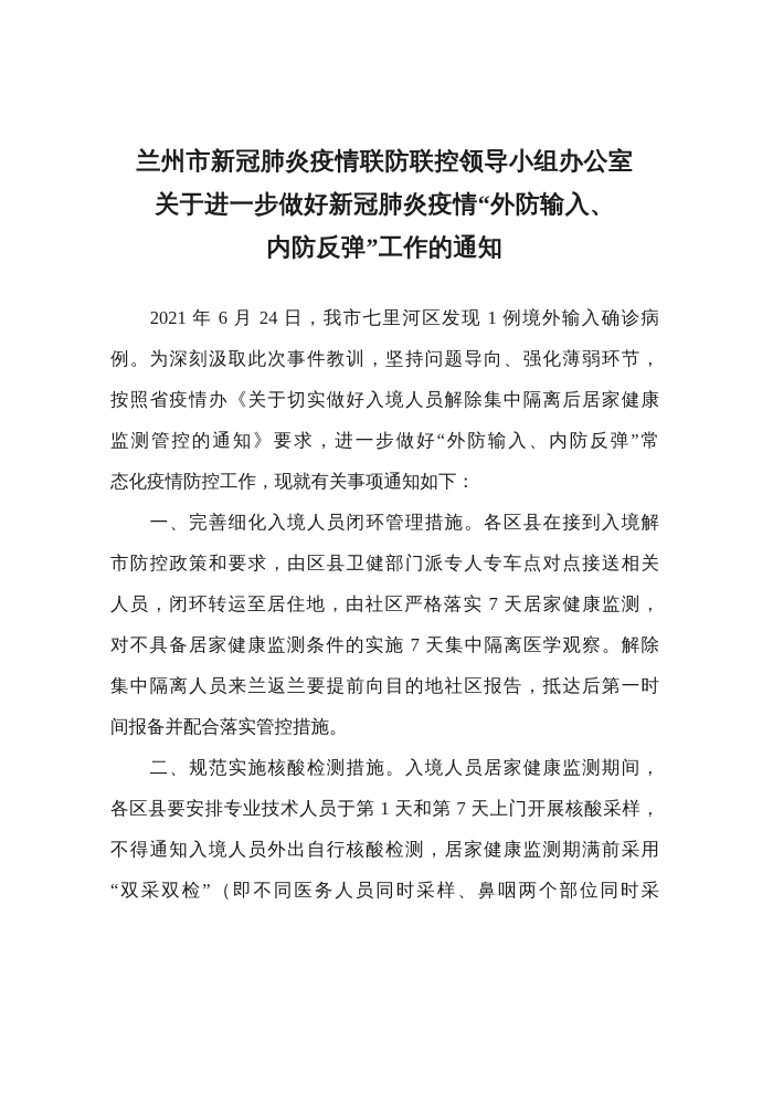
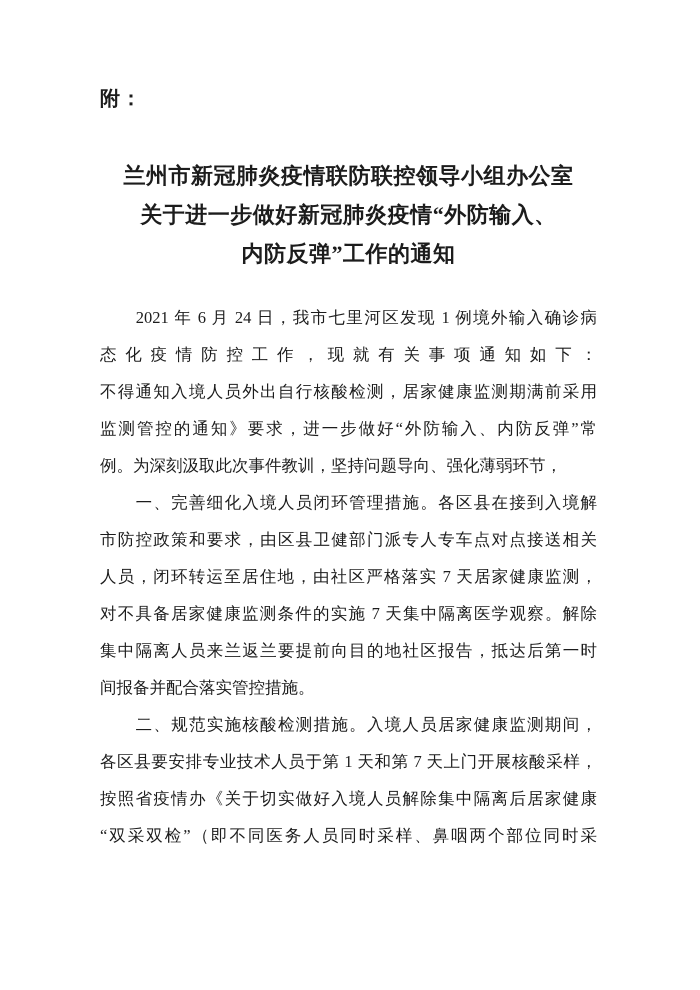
+ 附：
  兰州市新冠肺炎疫情联防联控领导小组办公室
  关于进一步做好新冠肺炎疫情“外防输入、
  内防反弹”工作的通知
  2021 年 6 月 24 日，我市七里河区发现 1 例境外输入确诊病
- 例。为深刻汲取此次事件教训，坚持问题导向、强化薄弱环节，
+ 态化疫情防控工作，现就有关事项通知如下：
- 按照省疫情办《关于切实做好入境人员解除集中隔离后居家健康
+ 不得通知入境人员外出自行核酸检测，居家健康监测期满前采用
  监测管控的通知》要求，进一步做好“外防输入、内防反弹”常
- 态化疫情防控工作，现就有关事项通知如下：
+ 例。为深刻汲取此次事件教训，坚持问题导向、强化薄弱环节，
  一、完善细化入境人员闭环管理措施。各区县在接到入境解
  市防控政策和要求，由区县卫健部门派专人专车点对点接送相关
  人员，闭环转运至居住地，由社区严格落实 7 天居家健康监测，
  对不具备居家健康监测条件的实施 7 天集中隔离医学观察。解除
  集中隔离人员来兰返兰要提前向目的地社区报告，抵达后第一时
  间报备并配合落实管控措施。
  二、规范实施核酸检测措施。入境人员居家健康监测期间，
  各区县要安排专业技术人员于第 1 天和第 7 天上门开展核酸采样，
- 不得通知入境人员外出自行核酸检测，居家健康监测期满前采用
+ 按照省疫情办《关于切实做好入境人员解除集中隔离后居家健康
  “双采双检”（即不同医务人员同时采样、鼻咽两个部位同时采
